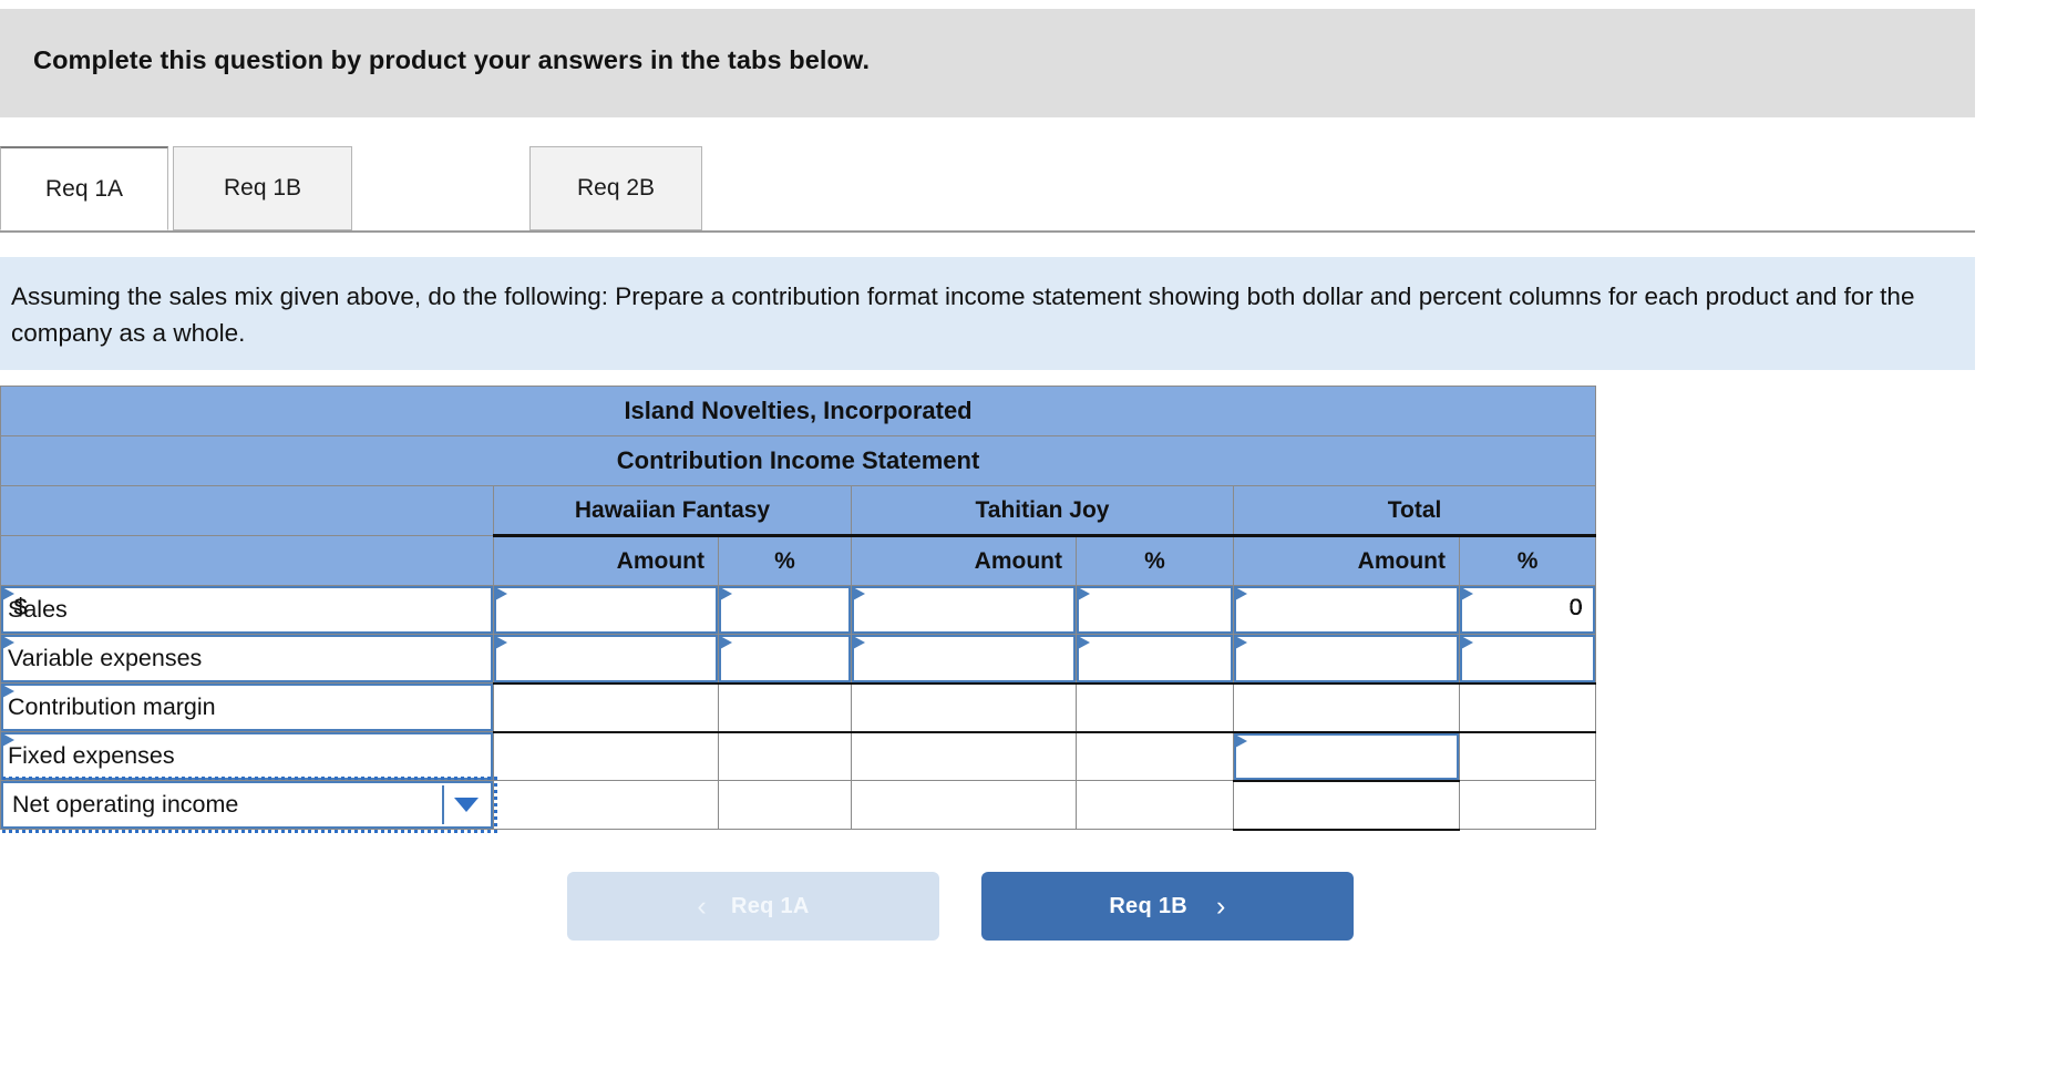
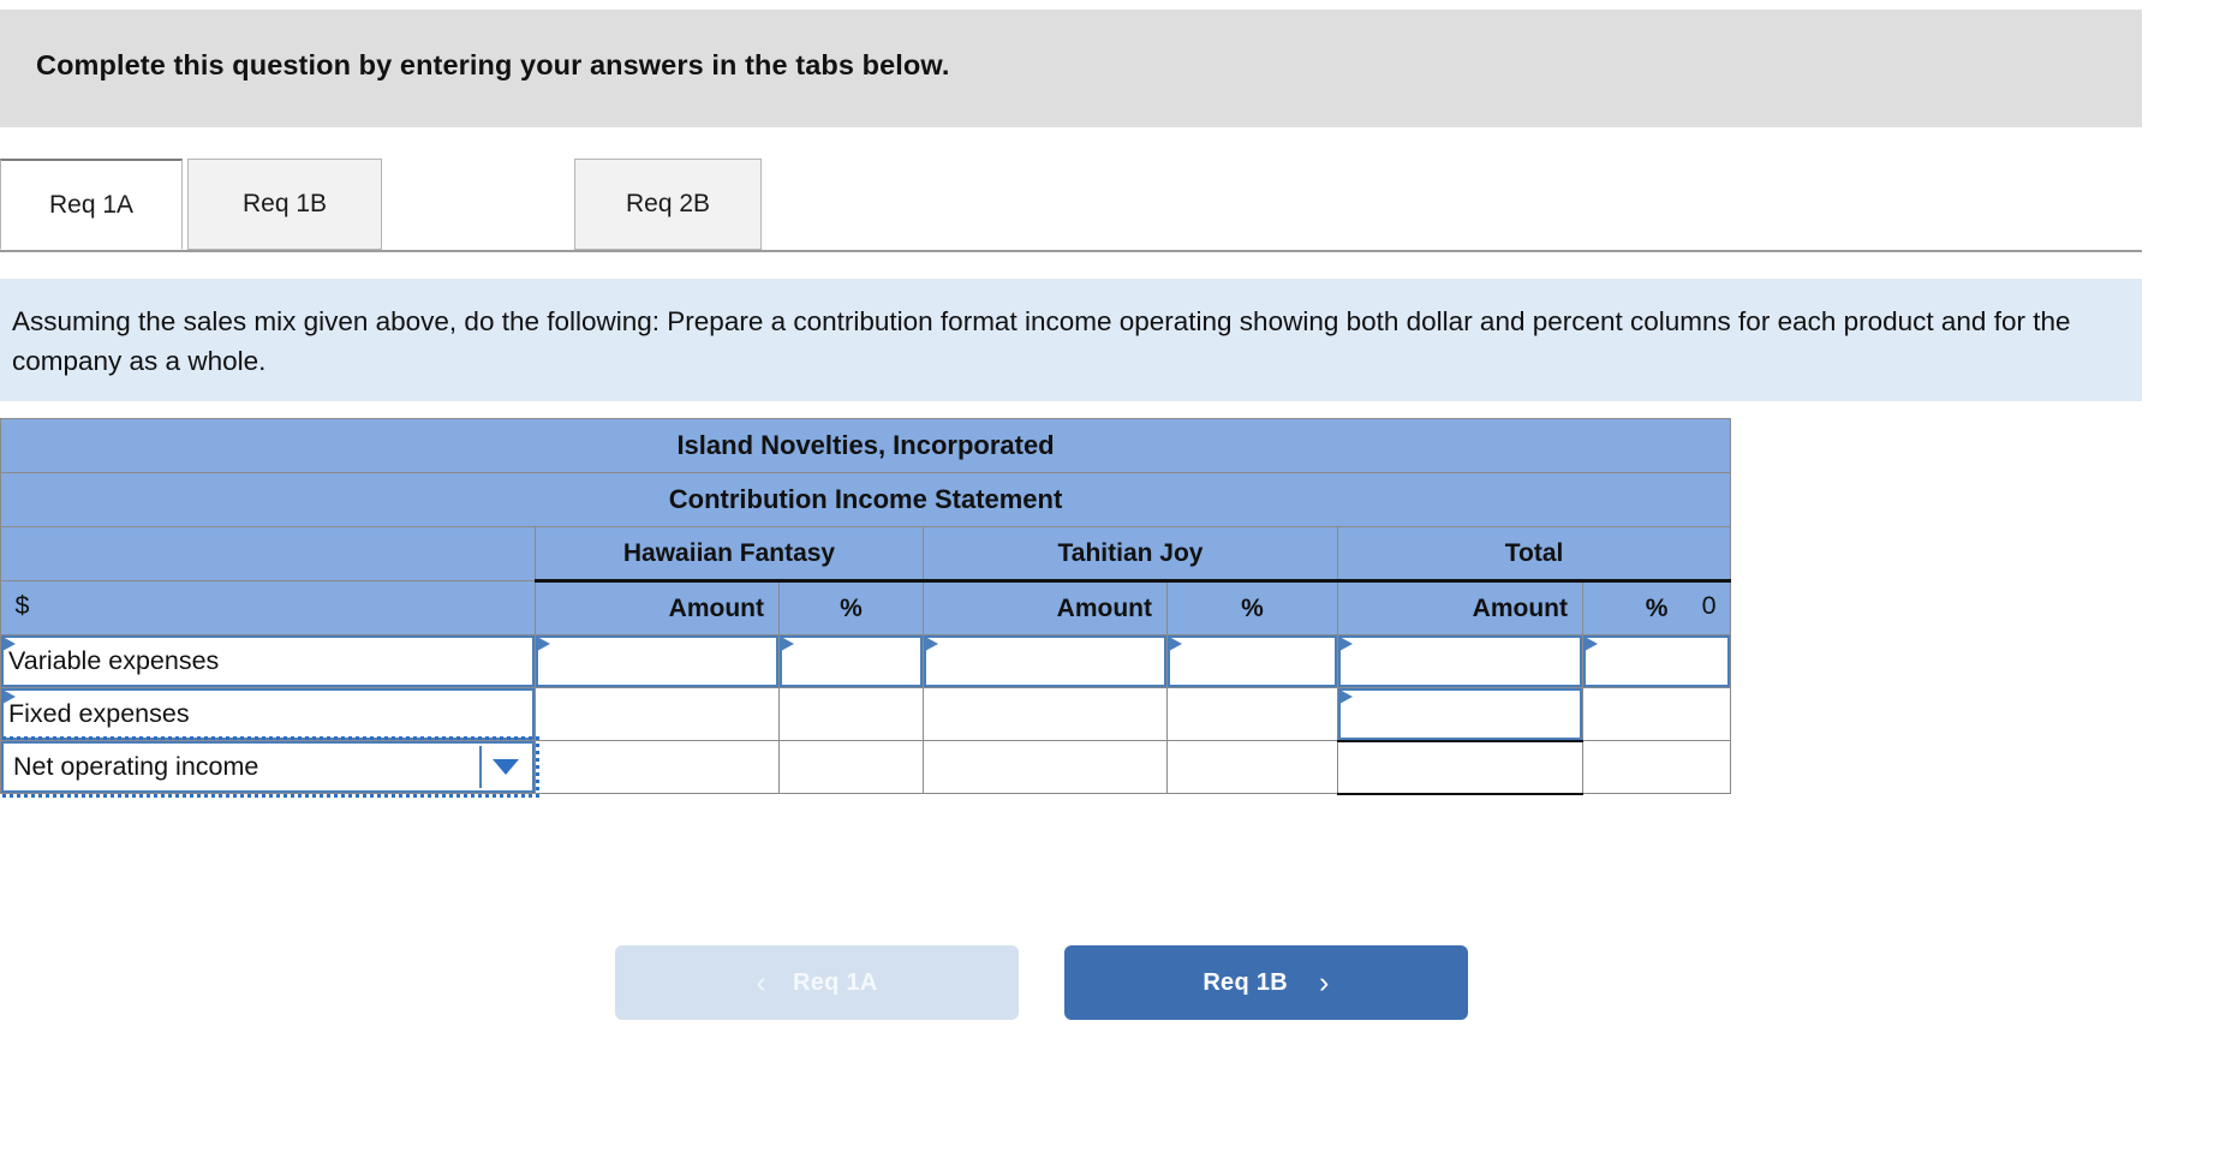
- Complete this question by product your answers in the tabs below.
+ Complete this question by entering your answers in the tabs below.
  Req 1A
  Req 1B
  Req 2B
- Assuming the sales mix given above, do the following: Prepare a contribution format income statement showing both dollar and percent columns for each product and for the company as a whole.
+ Assuming the sales mix given above, do the following: Prepare a contribution format income operating showing both dollar and percent columns for each product and for the company as a whole.
  Island Novelties, Incorporated
  Contribution Income Statement
  	Hawaiian Fantasy	Tahitian Joy	Total
  	Amount	%	Amount	%	Amount	%
- Sales
  Variable expenses
- Contribution margin	$ 0	0	$ 0	0	0	0
  Fixed expenses
  Net operating income					$ 0
  ‹
  Req 1A
  Req 1B
  ›
